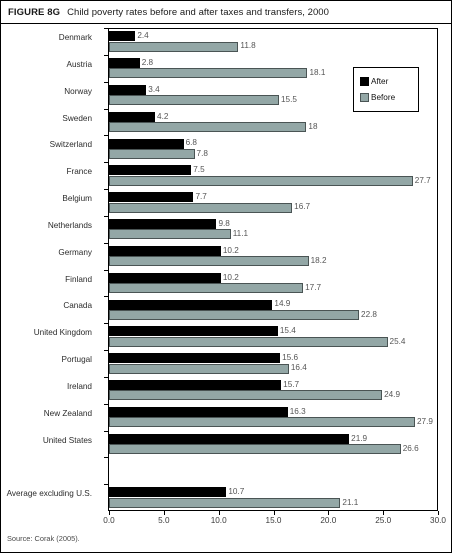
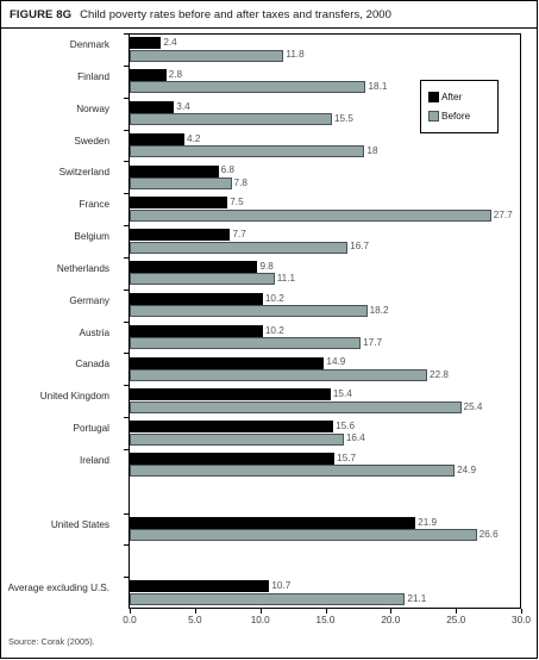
  FIGURE 8G
  Child poverty rates before and after taxes and transfers, 2000
  Denmark
  2.4
  11.8
- Austria
+ Finland
  2.8
  18.1
  Norway
  3.4
  15.5
  Sweden
  4.2
  18
  Switzerland
  6.8
  7.8
  France
  7.5
  27.7
  Belgium
  7.7
  16.7
  Netherlands
  9.8
  11.1
  Germany
  10.2
  18.2
- Finland
+ Austria
  10.2
  17.7
  Canada
  14.9
  22.8
  United Kingdom
  15.4
  25.4
  Portugal
  15.6
  16.4
  Ireland
  15.7
  24.9
- New Zealand
- 16.3
- 27.9
  United States
  21.9
  26.6
  Average excluding U.S.
  10.7
  21.1
  After
  Before
  0.0
  5.0
  10.0
  15.0
  20.0
  25.0
  30.0
  Source: Corak (2005).
